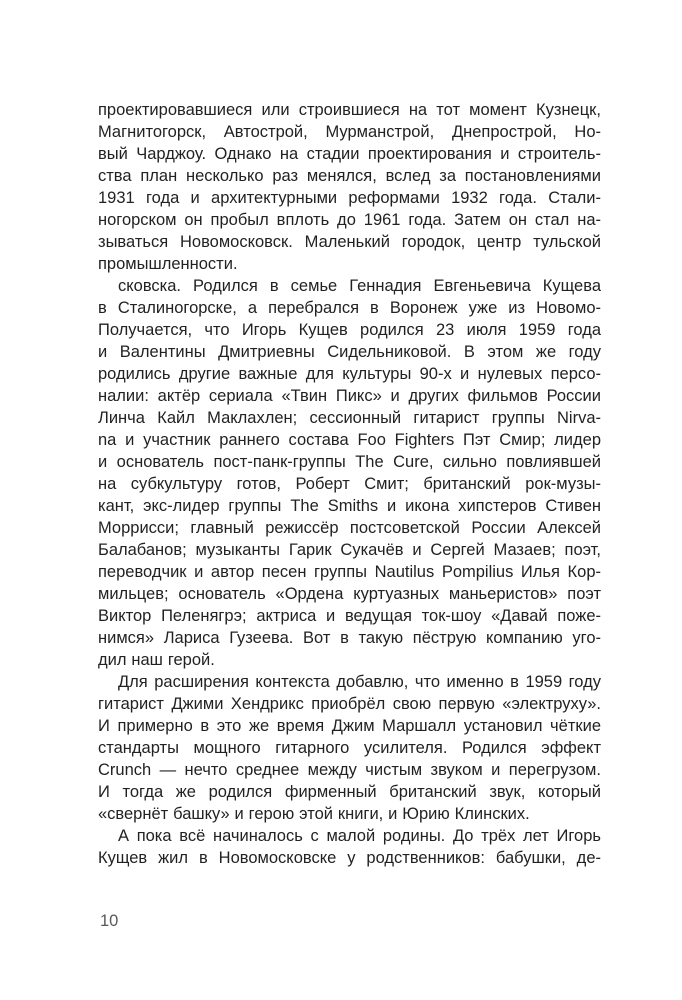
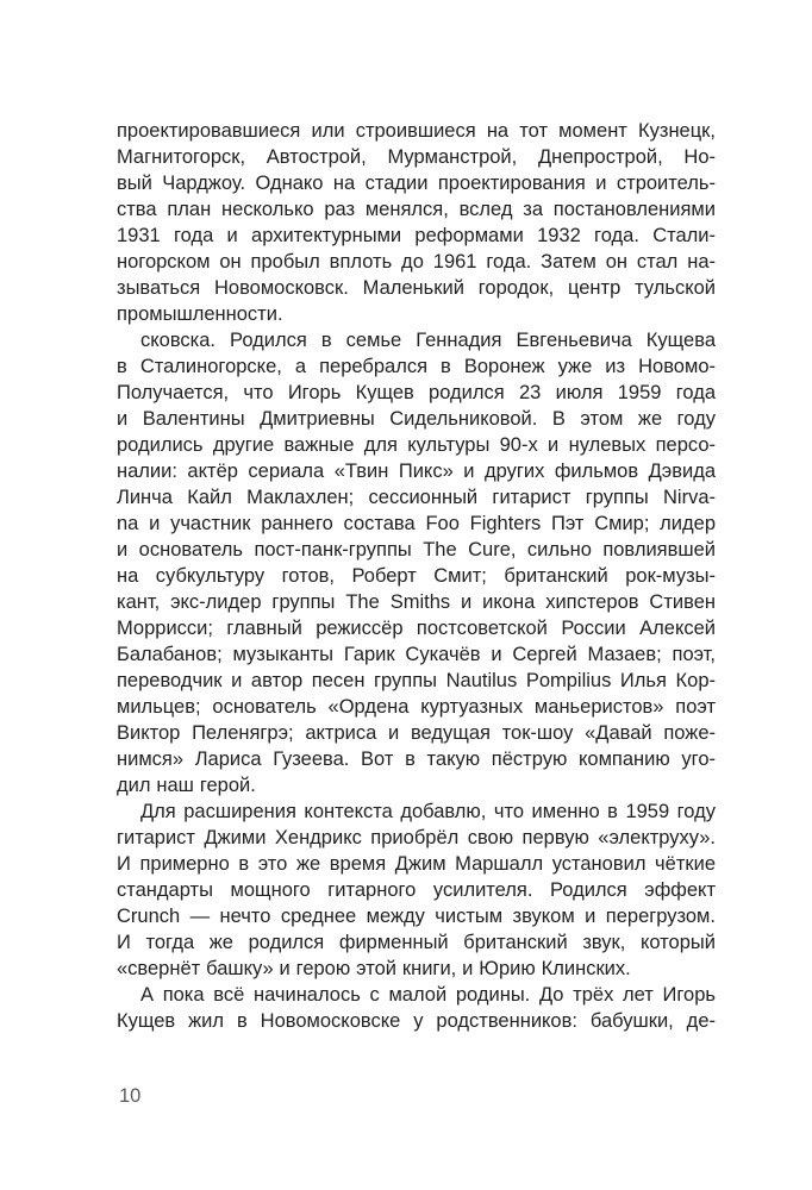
  проектировавшиеся или строившиеся на тот момент Кузнецк,
  Магнитогорск, Автострой, Мурманстрой, Днепрострой, Но-
  вый Чарджоу. Однако на стадии проектирования и строитель-
  ства план несколько раз менялся, вслед за постановлениями
  1931 года и архитектурными реформами 1932 года. Стали-
  ногорском он пробыл вплоть до 1961 года. Затем он стал на-
  зываться Новомосковск. Маленький городок, центр тульской
  промышленности.
  сковска. Родился в семье Геннадия Евгеньевича Кущева
  в Сталиногорске, а перебрался в Воронеж уже из Новомо-
  Получается, что Игорь Кущев родился 23 июля 1959 года
  и Валентины Дмитриевны Сидельниковой. В этом же году
  родились другие важные для культуры 90-х и нулевых персо-
- налии: актёр сериала «Твин Пикс» и других фильмов России
+ налии: актёр сериала «Твин Пикс» и других фильмов Дэвида
  Линча Кайл Маклахлен; сессионный гитарист группы Nirva-
  na и участник раннего состава Foo Fighters Пэт Смир; лидер
  и основатель пост-панк-группы The Cure, сильно повлиявшей
  на субкультуру готов, Роберт Смит; британский рок-музы-
  кант, экс-лидер группы The Smiths и икона хипстеров Стивен
  Моррисси; главный режиссёр постсоветской России Алексей
  Балабанов; музыканты Гарик Сукачёв и Сергей Мазаев; поэт,
  переводчик и автор песен группы Nautilus Pompilius Илья Кор-
  мильцев; основатель «Ордена куртуазных маньеристов» поэт
  Виктор Пеленягрэ; актриса и ведущая ток-шоу «Давай поже-
  нимся» Лариса Гузеева. Вот в такую пёструю компанию уго-
  дил наш герой.
  Для расширения контекста добавлю, что именно в 1959 году
  гитарист Джими Хендрикс приобрёл свою первую «электруху».
  И примерно в это же время Джим Маршалл установил чёткие
  стандарты мощного гитарного усилителя. Родился эффект
  Crunch — нечто среднее между чистым звуком и перегрузом.
  И тогда же родился фирменный британский звук, который
  «свернёт башку» и герою этой книги, и Юрию Клинских.
  А пока всё начиналось с малой родины. До трёх лет Игорь
  Кущев жил в Новомосковске у родственников: бабушки, де-
  10
